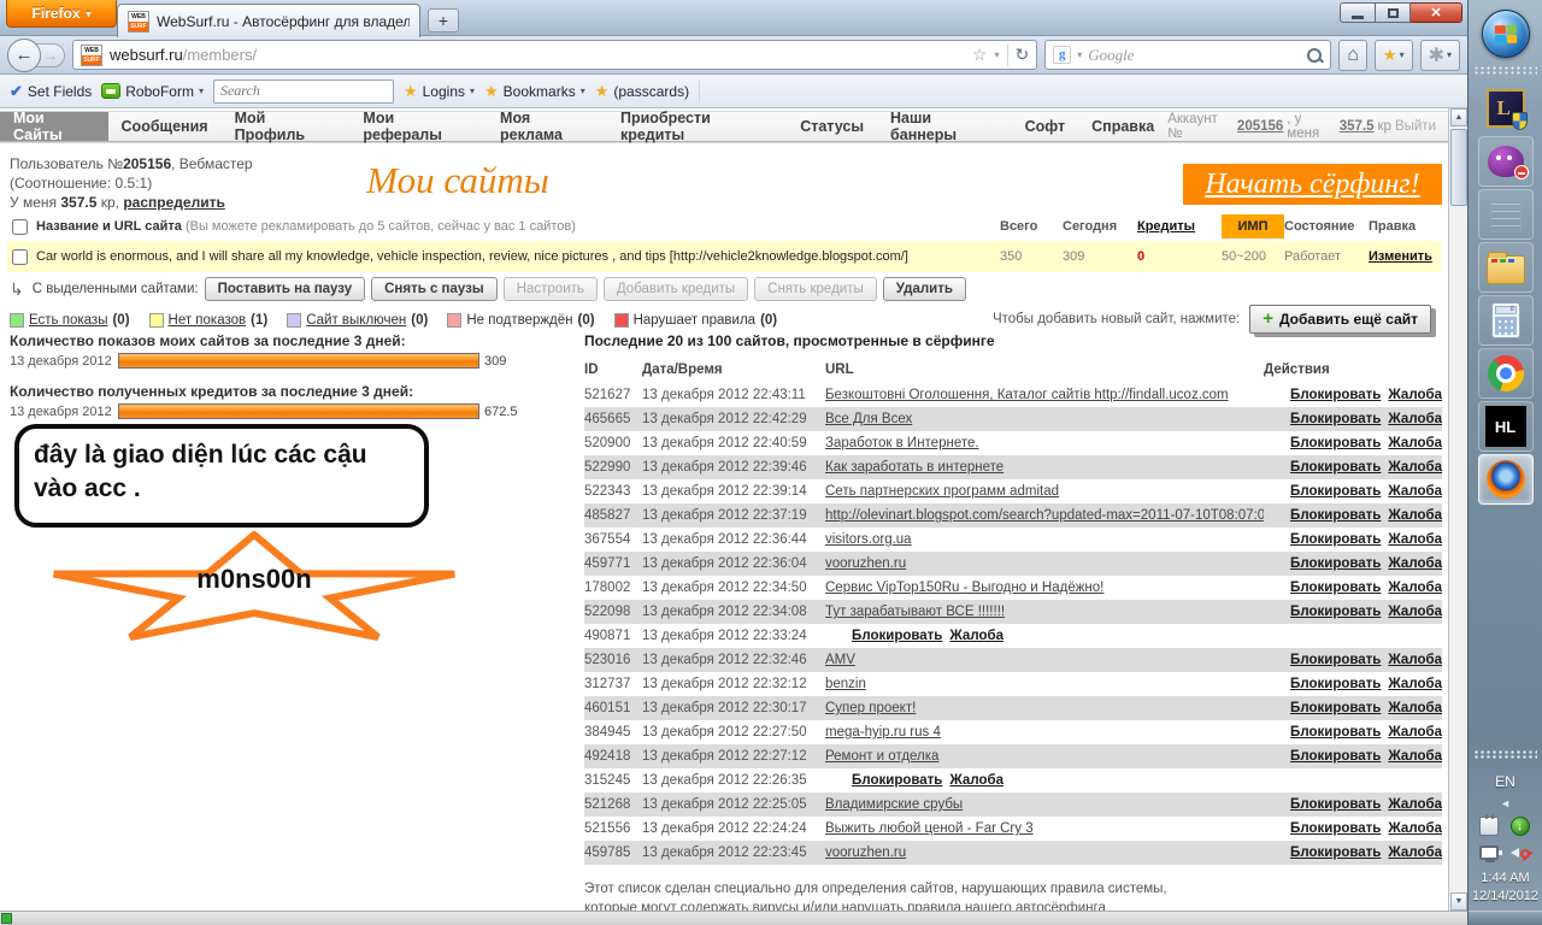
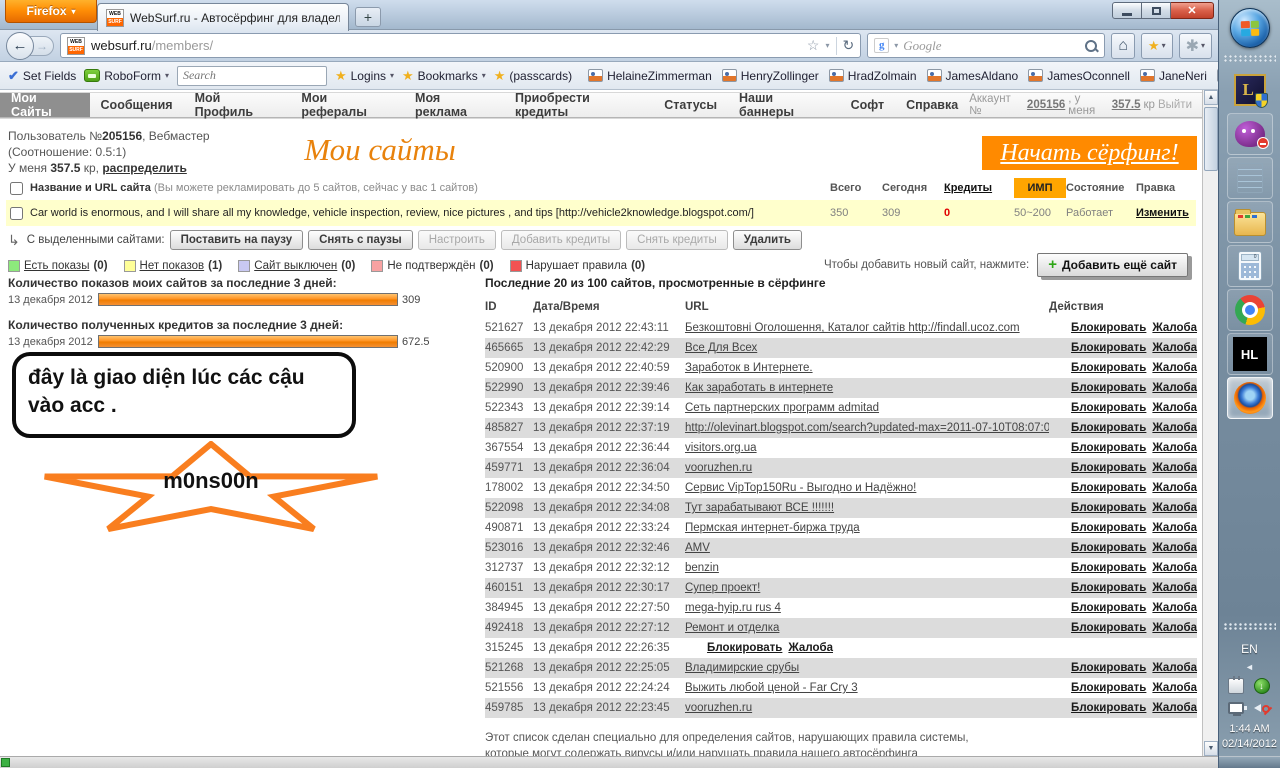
  Firefox
  ▾
  WebSurf.ru - Автосёрфинг для владел
  +
  ✕
  ←
  →
  websurf.ru/members/
  ☆
  ▾
  ↻
  g
  ▾
  Google
  ⌂
  ★
  ▾
  ✱
  ▾
  ✔
  Set Fields
  RoboForm
  ▾
  Search
  ★
  Logins
  ▾
  ★
  Bookmarks
  ▾
  ★
  (passcards)
+ HelaineZimmerman
+ HenryZollinger
+ HradZolmain
+ JamesAldano
+ JamesOconnell
+ JaneNeri
  Мои Сайты
  Сообщения
  Мой Профиль
  Мои рефералы
  Моя реклама
  Приобрести кредиты
  Статусы
  Наши баннеры
  Софт
  Справка
  Аккаунт №
  205156
  , у меня
  357.5
  кр
  Выйти
  Пользователь №205156, Вебмастер
  (Соотношение: 0.5:1)
  У меня 357.5 кр, распределить
  Мои сайты
  Начать сёрфинг!
  Название и URL сайта (Вы можете рекламировать до 5 сайтов, сейчас у вас 1 сайтов)
  Всего
  Сегодня
  Кредиты
  ИМП
  Состояние
  Правка
  Car world is enormous, and I will share all my knowledge, vehicle inspection, review, nice pictures , and tips [http://vehicle2knowledge.blogspot.com/]
  350
  309
  0
  50~200
  Работает
  Изменить
  ↳
  С выделенными сайтами:
  Поставить на паузу
  Снять с паузы
  Настроить
  Добавить кредиты
  Снять кредиты
  Удалить
  Есть показы
  (0)
  Нет показов
  (1)
  Сайт выключен
  (0)
  Не подтверждён
  (0)
  Нарушает правила
  (0)
  Чтобы добавить новый сайт, нажмите:
  +
  Добавить ещё сайт
  Количество показов моих сайтов за последние 3 дней:
  13 декабря 2012
  309
  Количество полученных кредитов за последние 3 дней:
  13 декабря 2012
  672.5
  đây là giao diện lúc các cậu vào acc .
  m0ns00n
  Последние 20 из 100 сайтов, просмотренные в сёрфинге
  ID
  Дата/Время
  URL
  Действия
  521627
  13 декабря 2012 22:43:11
  Безкоштовні Оголошення, Каталог сайтів http://findall.ucoz.com
  Блокировать Жалоба
  465665
  13 декабря 2012 22:42:29
  Все Для Всех
  Блокировать Жалоба
  520900
  13 декабря 2012 22:40:59
  Заработок в Интернете.
  Блокировать Жалоба
  522990
  13 декабря 2012 22:39:46
  Как заработать в интернете
  Блокировать Жалоба
  522343
  13 декабря 2012 22:39:14
  Сеть партнерских программ admitad
  Блокировать Жалоба
  485827
  13 декабря 2012 22:37:19
  http://olevinart.blogspot.com/search?updated-max=2011-07-10T08:07:0
  Блокировать Жалоба
  367554
  13 декабря 2012 22:36:44
  visitors.org.ua
  Блокировать Жалоба
  459771
  13 декабря 2012 22:36:04
  vooruzhen.ru
  Блокировать Жалоба
  178002
  13 декабря 2012 22:34:50
  Сервис VipTop150Ru - Выгодно и Надёжно!
  Блокировать Жалоба
  522098
  13 декабря 2012 22:34:08
  Тут зарабатывают ВСЕ !!!!!!!
  Блокировать Жалоба
  490871
  13 декабря 2012 22:33:24
+ Пермская интернет-биржа труда
  Блокировать Жалоба
  523016
  13 декабря 2012 22:32:46
  AMV
  Блокировать Жалоба
  312737
  13 декабря 2012 22:32:12
  benzin
  Блокировать Жалоба
  460151
  13 декабря 2012 22:30:17
  Супер проект!
  Блокировать Жалоба
  384945
  13 декабря 2012 22:27:50
  mega-hyip.ru rus 4
  Блокировать Жалоба
  492418
  13 декабря 2012 22:27:12
  Ремонт и отделка
  Блокировать Жалоба
  315245
  13 декабря 2012 22:26:35
  Блокировать Жалоба
  521268
  13 декабря 2012 22:25:05
  Владимирские срубы
  Блокировать Жалоба
  521556
  13 декабря 2012 22:24:24
  Выжить любой ценой - Far Cry 3
  Блокировать Жалоба
  459785
  13 декабря 2012 22:23:45
  vooruzhen.ru
  Блокировать Жалоба
  Этот список сделан специально для определения сайтов, нарушающих правила системы,
  которые могут содержать вирусы и/или нарушать правила нашего автосёрфинга
  L
  HL
  EN
  ◄
  ↓
  1:44 AM
- 12/14/2012
+ 02/14/2012
